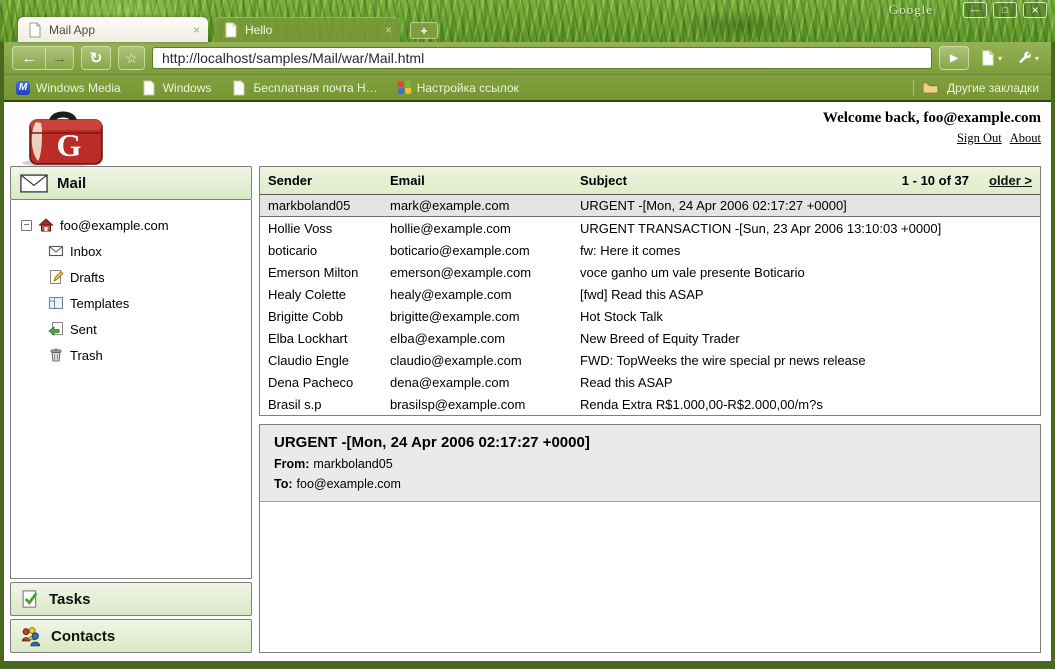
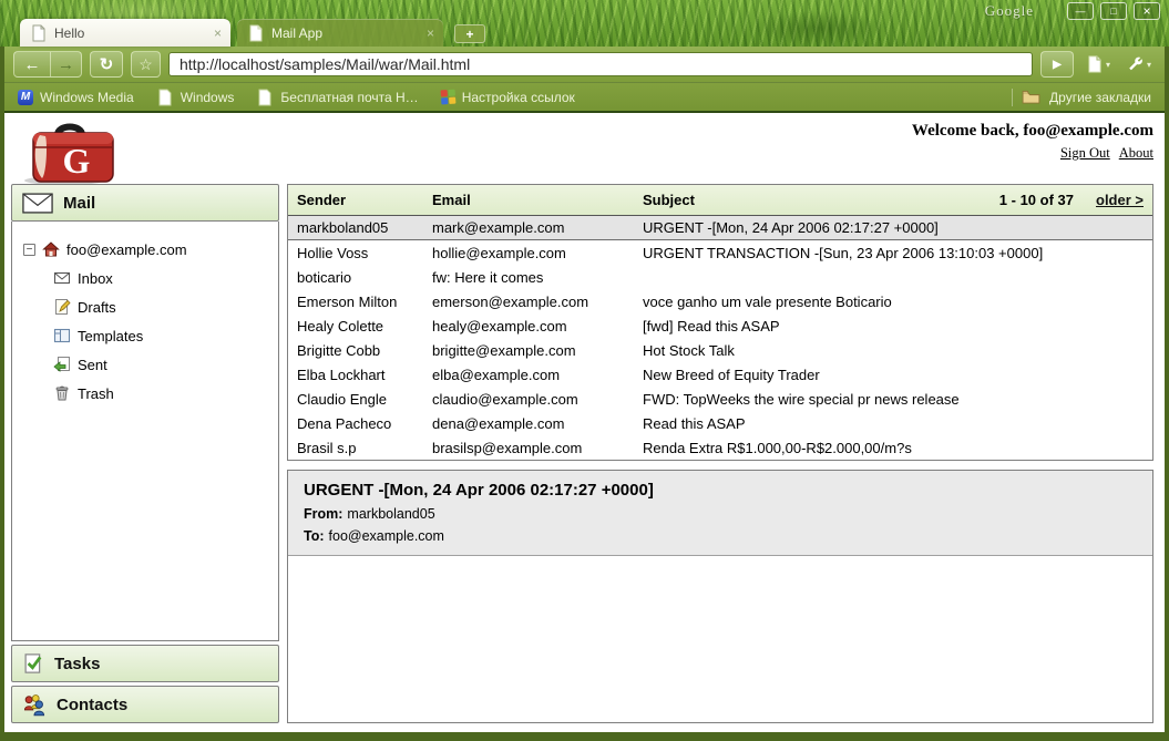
  Google
  —
  □
  ×
- Mail App
+ Hello
  ×
- Hello
+ Mail App
  ×
  +
  ←
  →
  ↻
  ☆
  http://localhost/samples/Mail/war/Mail.html
  ▶
  ▾
  ▾
  M
  Windows Media
  Windows
  Бесплатная почта Н…
  Настройка ссылок
  Другие закладки
  G
  Welcome back, foo@example.com
  Sign Out
  About
  Mail
  −
  foo@example.com
  Inbox
  Drafts
  Templates
  Sent
  Trash
  Tasks
  Contacts
  Sender
  Email
  Subject
  1 - 10 of 37
  older >
  markboland05
  mark@example.com
  URGENT -[Mon, 24 Apr 2006 02:17:27 +0000]
  Hollie Voss
  hollie@example.com
  URGENT TRANSACTION -[Sun, 23 Apr 2006 13:10:03 +0000]
  boticario
- boticario@example.com
  fw: Here it comes
  Emerson Milton
  emerson@example.com
  voce ganho um vale presente Boticario
  Healy Colette
  healy@example.com
  [fwd] Read this ASAP
  Brigitte Cobb
  brigitte@example.com
  Hot Stock Talk
  Elba Lockhart
  elba@example.com
  New Breed of Equity Trader
  Claudio Engle
  claudio@example.com
  FWD: TopWeeks the wire special pr news release
  Dena Pacheco
  dena@example.com
  Read this ASAP
  Brasil s.p
  brasilsp@example.com
  Renda Extra R$1.000,00-R$2.000,00/m?s
  URGENT -[Mon, 24 Apr 2006 02:17:27 +0000]
  From: markboland05
  To: foo@example.com
